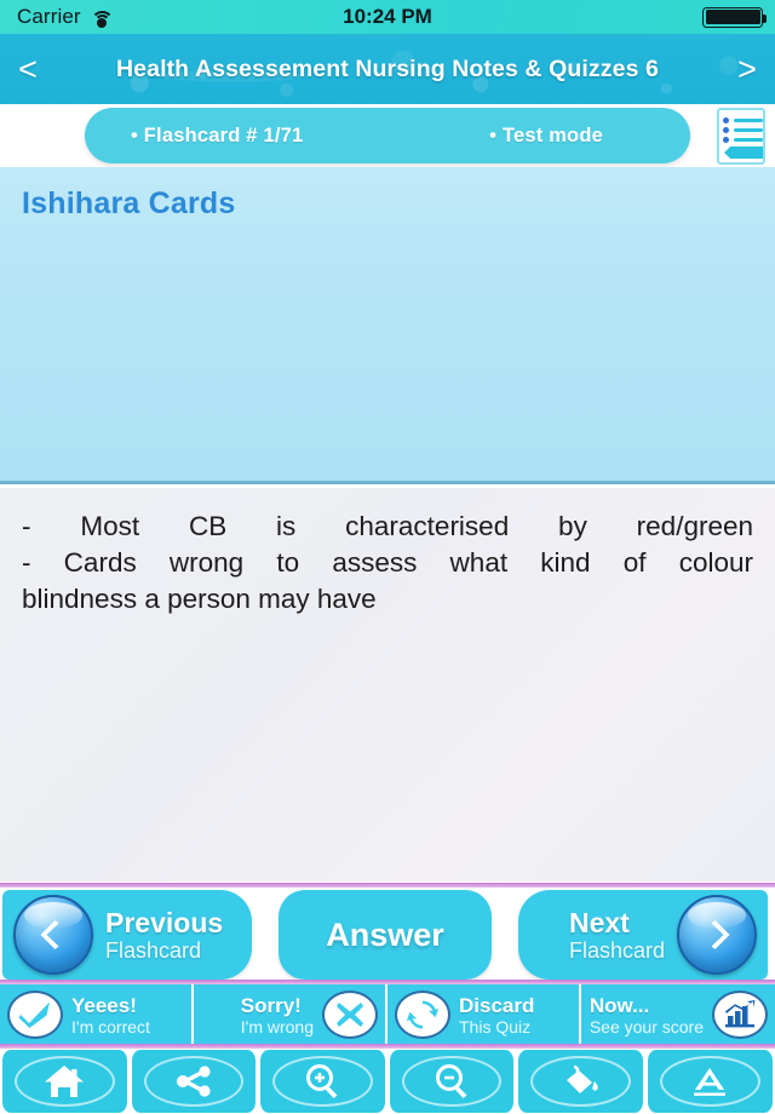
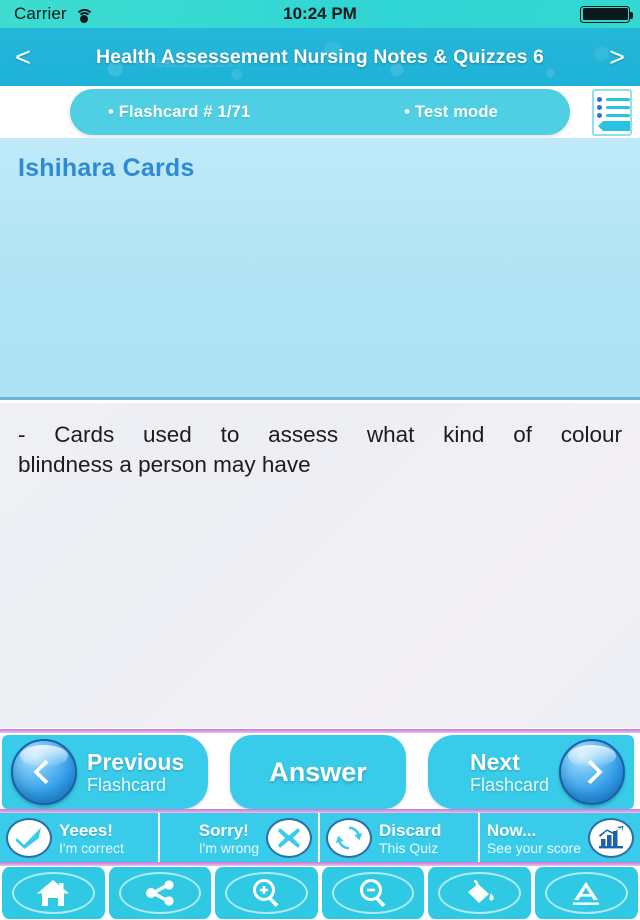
  Carrier
  10:24 PM
  <
  Health Assessement Nursing Notes & Quizzes 6
  >
  • Flashcard # 1/71
  • Test mode
  Ishihara Cards
- - Most CB is characterised by red/green
- - Cards wrong to assess what kind of colour
+ - Cards used to assess what kind of colour
  blindness a person may have
  Previous
  Flashcard
  Answer
  Next
  Flashcard
  Yeees!
  I'm correct
  Sorry!
  I'm wrong
  Discard
  This Quiz
  Now...
  See your score
